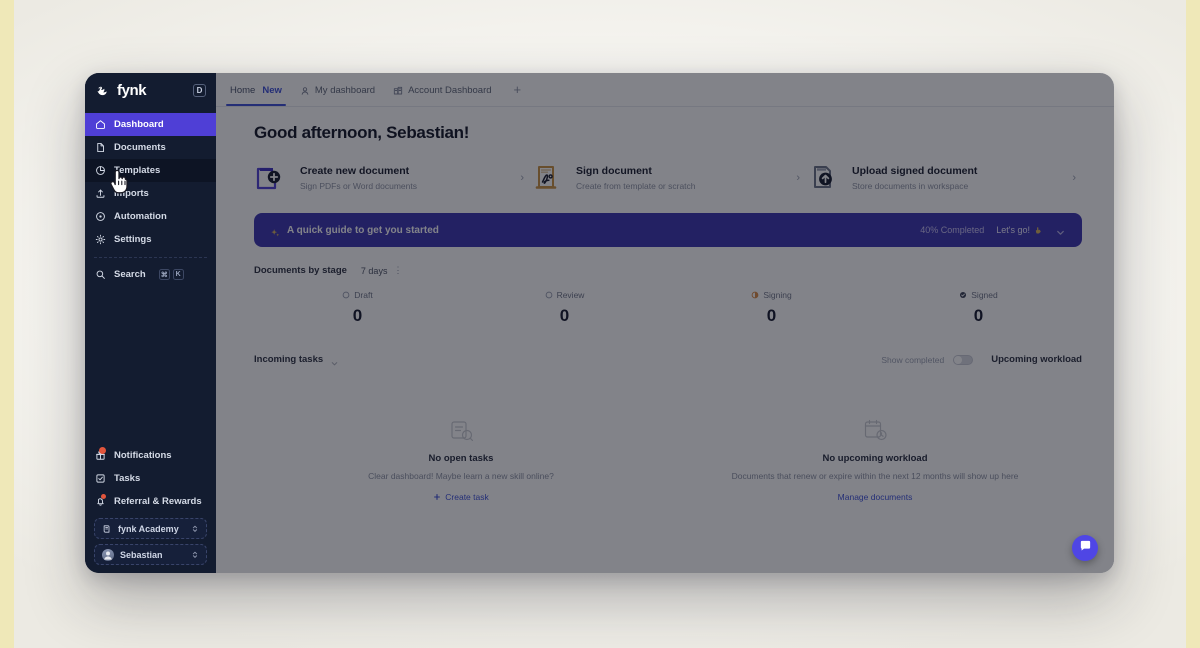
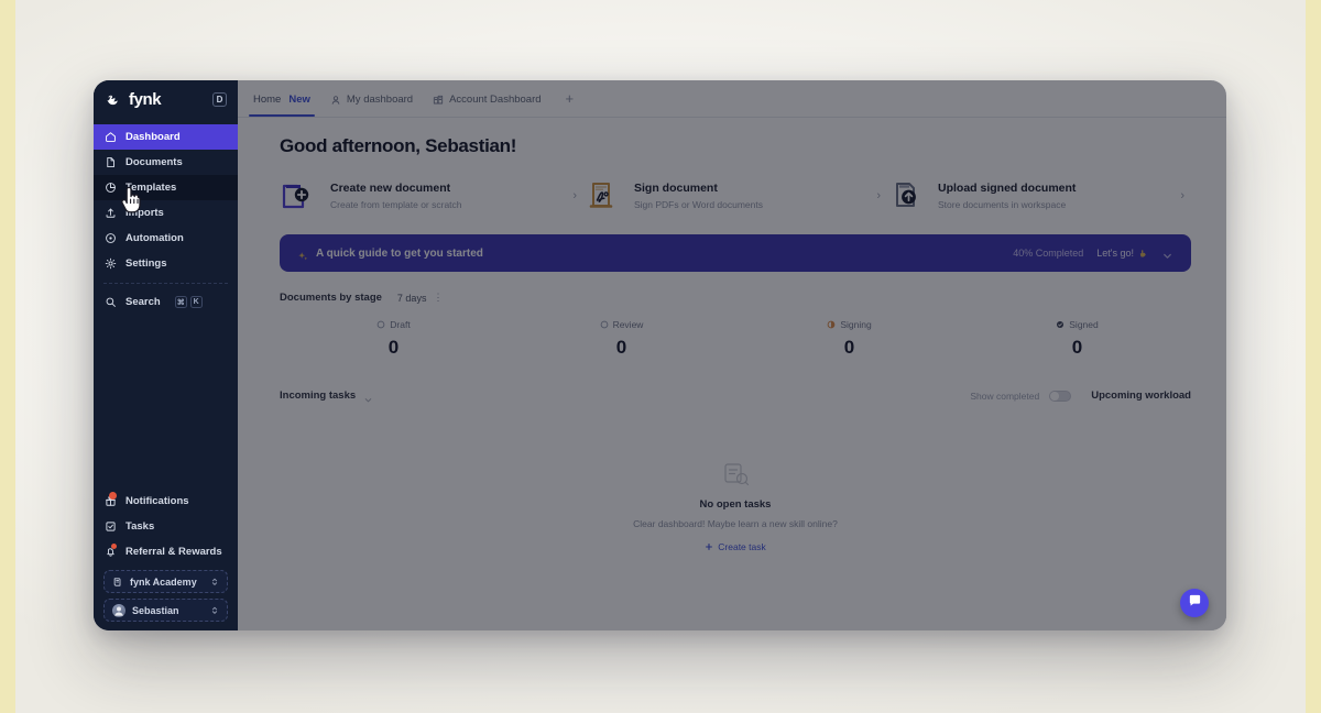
  fynk
  D
  Dashboard
  Documents
  emplates
  Imports
  Automation
  Settings
  Search
  Notifications
  Tasks
  Referral & Rewards
  fynk Academy
  Sebastian
  Home
  New
  My dashboard
  Account Dashboard
  +
  Good afternoon, Sebastian!
  Create new document
- Sign PDFs or Word documents
+ Create from template or scratch
  ›
  Sign document
- Create from template or scratch
+ Sign PDFs or Word documents
  ›
  Upload signed document
  Store documents in workspace
  ›
  A quick guide to get you started
  40% Completed
  Let's go!
  Documents by stage
  7 days
  ⋮
  Draft
  0
  Review
  0
  Signing
  0
  Signed
  0
  Incoming tasks
  Show completed
  Upcoming workload
  No open tasks
  Clear dashboard! Maybe learn a new skill online?
  Create task
- No upcoming workload
- Documents that renew or expire within the next 12 months will show up here
- Manage documents
